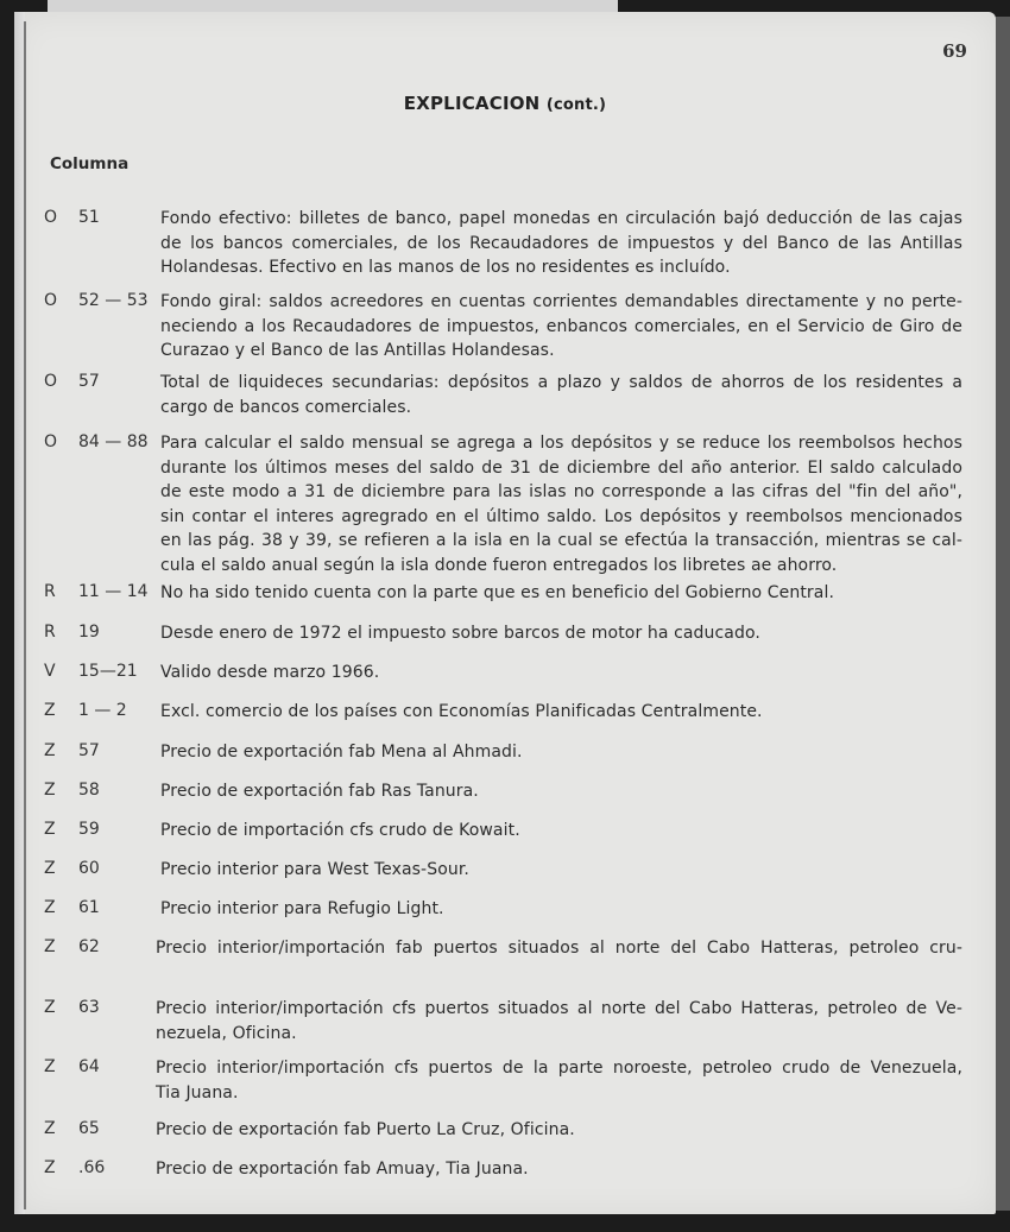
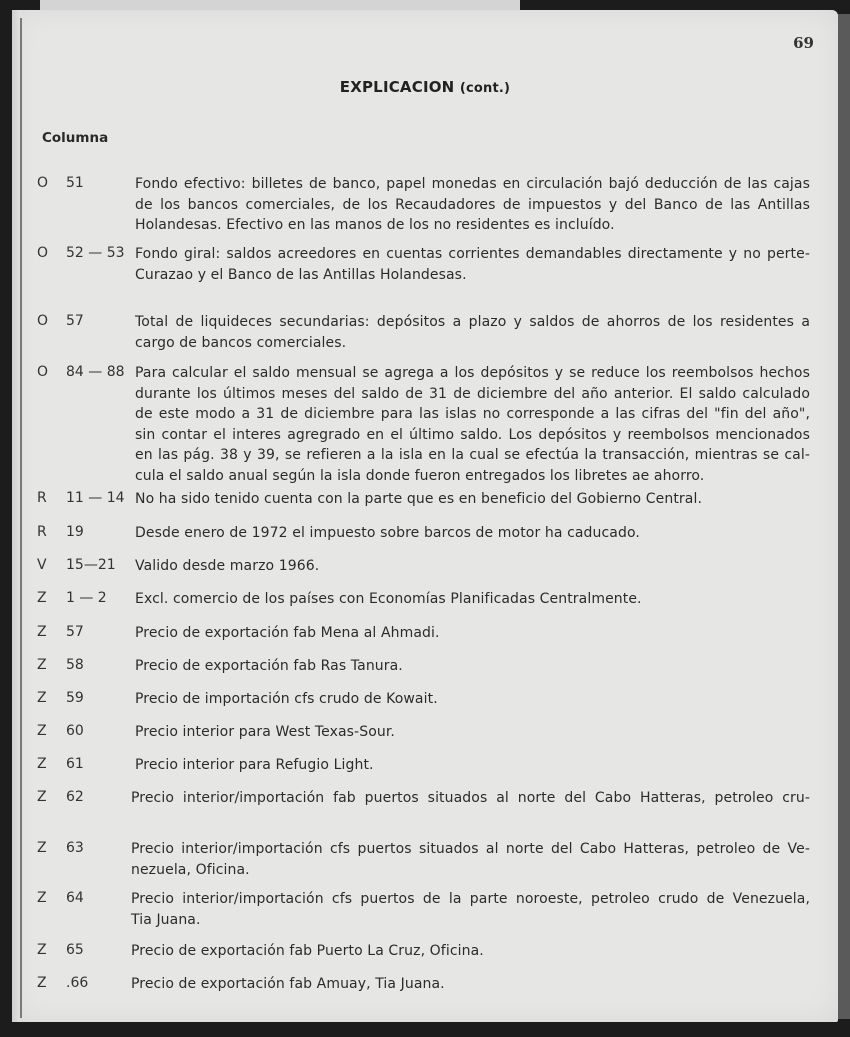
  69
  EXPLICACION (cont.)
  Columna
  O
  51
  Fondo efectivo: billetes de banco, papel monedas en circulación bajó deducción de las cajas
  de los bancos comerciales, de los Recaudadores de impuestos y del Banco de las Antillas
  Holandesas. Efectivo en las manos de los no residentes es incluído.
  O
  52 — 53
  Fondo giral: saldos acreedores en cuentas corrientes demandables directamente y no perte-
- neciendo a los Recaudadores de impuestos, enbancos comerciales, en el Servicio de Giro de
  Curazao y el Banco de las Antillas Holandesas.
  O
  57
  Total de liquideces secundarias: depósitos a plazo y saldos de ahorros de los residentes a
  cargo de bancos comerciales.
  O
  84 — 88
  Para calcular el saldo mensual se agrega a los depósitos y se reduce los reembolsos hechos
  durante los últimos meses del saldo de 31 de diciembre del año anterior. El saldo calculado
  de este modo a 31 de diciembre para las islas no corresponde a las cifras del "fin del año",
  sin contar el interes agregrado en el último saldo. Los depósitos y reembolsos mencionados
  en las pág. 38 y 39, se refieren a la isla en la cual se efectúa la transacción, mientras se cal-
  cula el saldo anual según la isla donde fueron entregados los libretes ae ahorro.
  R
  11 — 14
  No ha sido tenido cuenta con la parte que es en beneficio del Gobierno Central.
  R
  19
  Desde enero de 1972 el impuesto sobre barcos de motor ha caducado.
  V
  15—21
  Valido desde marzo 1966.
  Z
  1 — 2
  Excl. comercio de los países con Economías Planificadas Centralmente.
  Z
  57
  Precio de exportación fab Mena al Ahmadi.
  Z
  58
  Precio de exportación fab Ras Tanura.
  Z
  59
  Precio de importación cfs crudo de Kowait.
  Z
  60
  Precio interior para West Texas-Sour.
  Z
  61
  Precio interior para Refugio Light.
  Z
  62
  Precio interior/importación fab puertos situados al norte del Cabo Hatteras, petroleo cru-
  Z
  63
  Precio interior/importación cfs puertos situados al norte del Cabo Hatteras, petroleo de Ve-
  nezuela, Oficina.
  Z
  64
  Precio interior/importación cfs puertos de la parte noroeste, petroleo crudo de Venezuela,
  Tia Juana.
  Z
  65
  Precio de exportación fab Puerto La Cruz, Oficina.
  Z
  .66
  Precio de exportación fab Amuay, Tia Juana.
